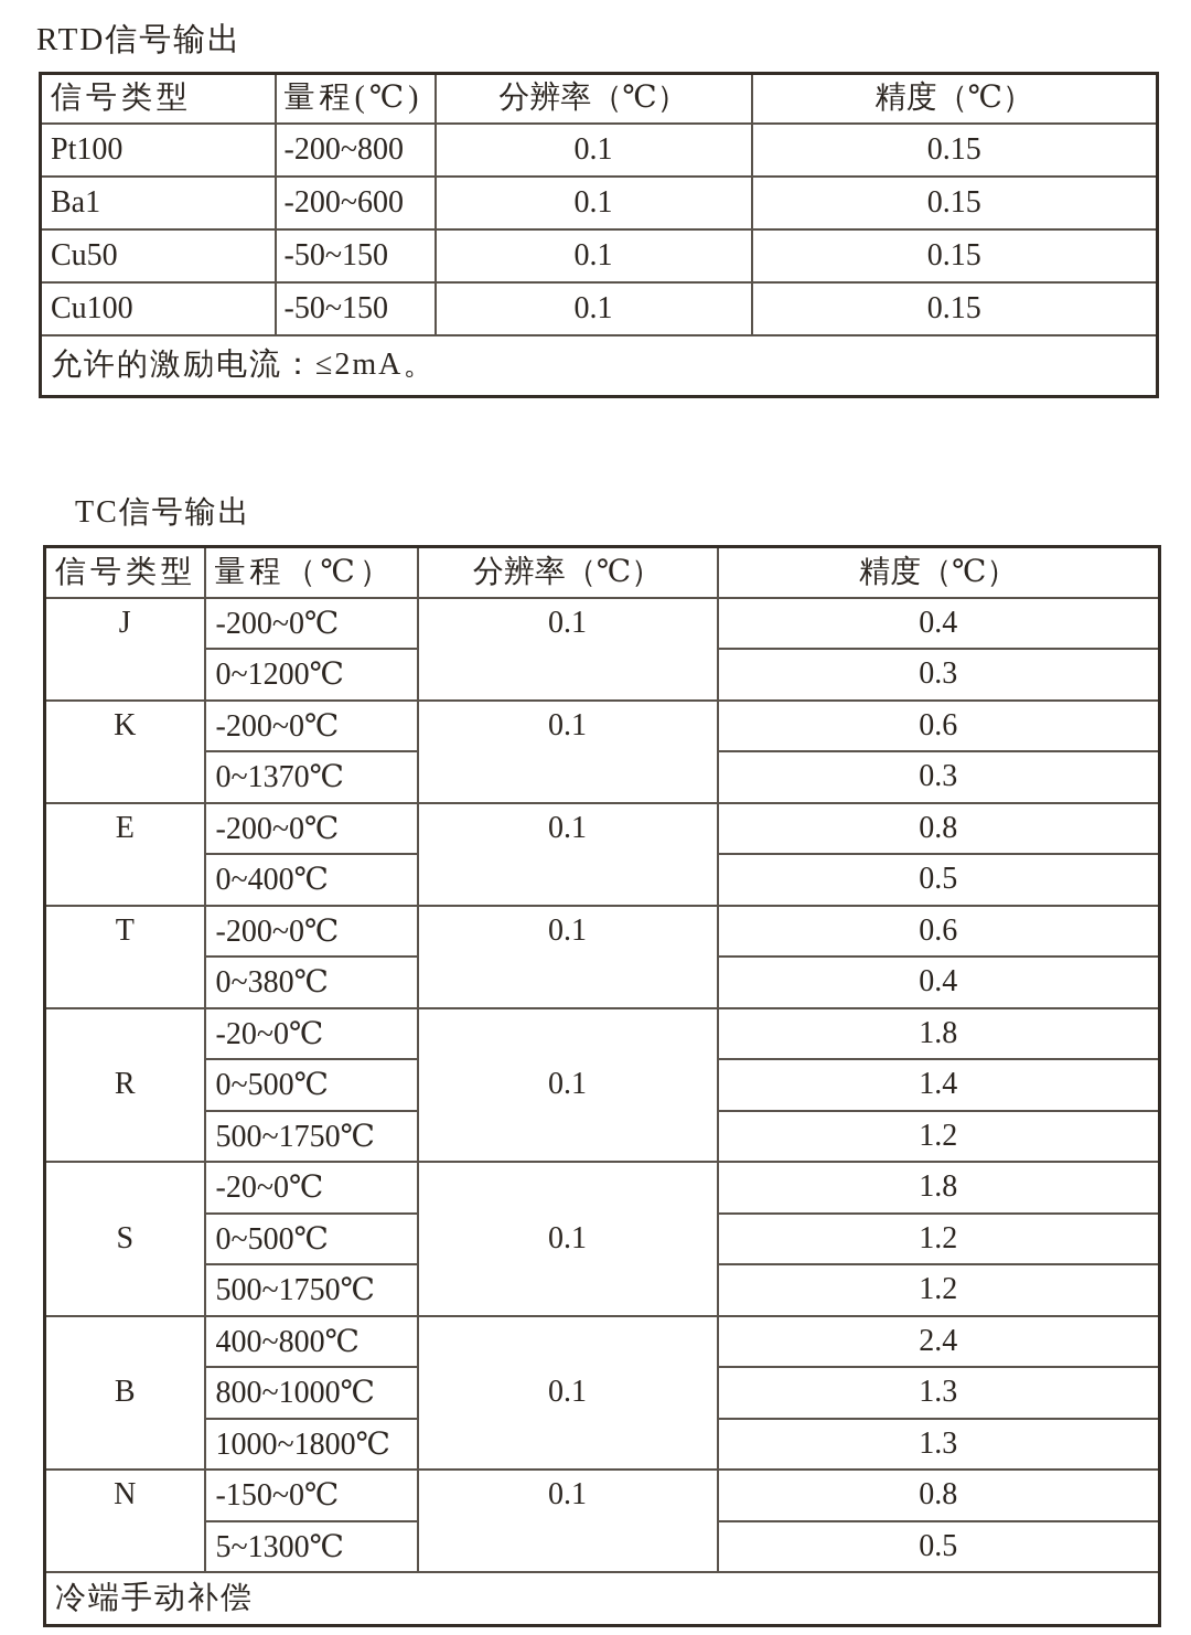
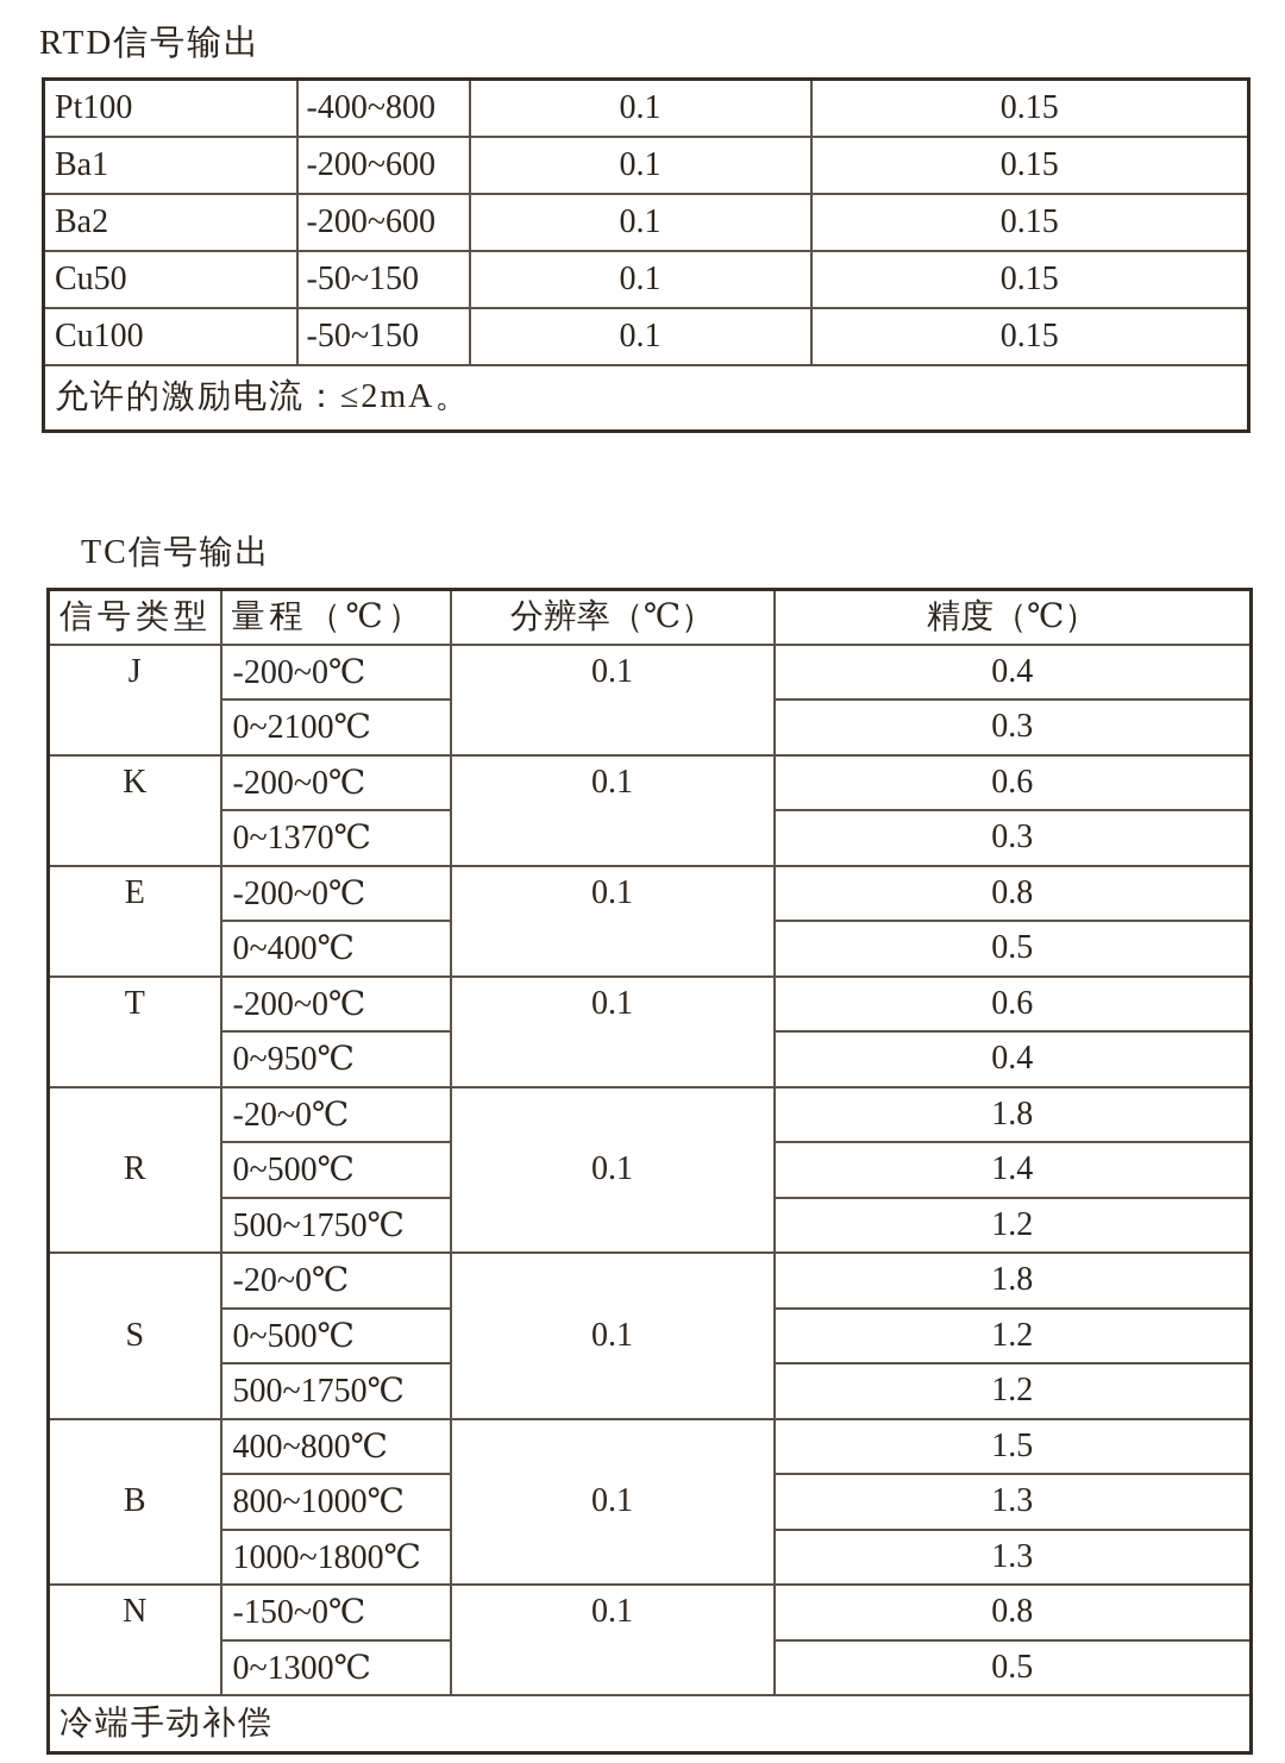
  RTD信号输出
- 信号类型	量程(℃)	分辨率（℃）	精度（℃）
- Pt100	-200~800	0.1	0.15
+ Pt100	-400~800	0.1	0.15
  Ba1	-200~600	0.1	0.15
+ Ba2	-200~600	0.1	0.15
  Cu50	-50~150	0.1	0.15
  Cu100	-50~150	0.1	0.15
  允许的激励电流：≤2mA。
  TC信号输出
  信号类型	量程（℃）	分辨率（℃）	精度（℃）
  J	-200~0℃	0.1	0.4
- 0~1200℃	0.3
+ 0~2100℃	0.3
  K	-200~0℃	0.1	0.6
  0~1370℃	0.3
  E	-200~0℃	0.1	0.8
  0~400℃	0.5
  T	-200~0℃	0.1	0.6
- 0~380℃	0.4
+ 0~950℃	0.4
  R	-20~0℃	0.1	1.8
  0~500℃	1.4
  500~1750℃	1.2
  S	-20~0℃	0.1	1.8
  0~500℃	1.2
  500~1750℃	1.2
- B	400~800℃	0.1	2.4
+ B	400~800℃	0.1	1.5
  800~1000℃	1.3
  1000~1800℃	1.3
  N	-150~0℃	0.1	0.8
- 5~1300℃	0.5
+ 0~1300℃	0.5
  冷端手动补偿
